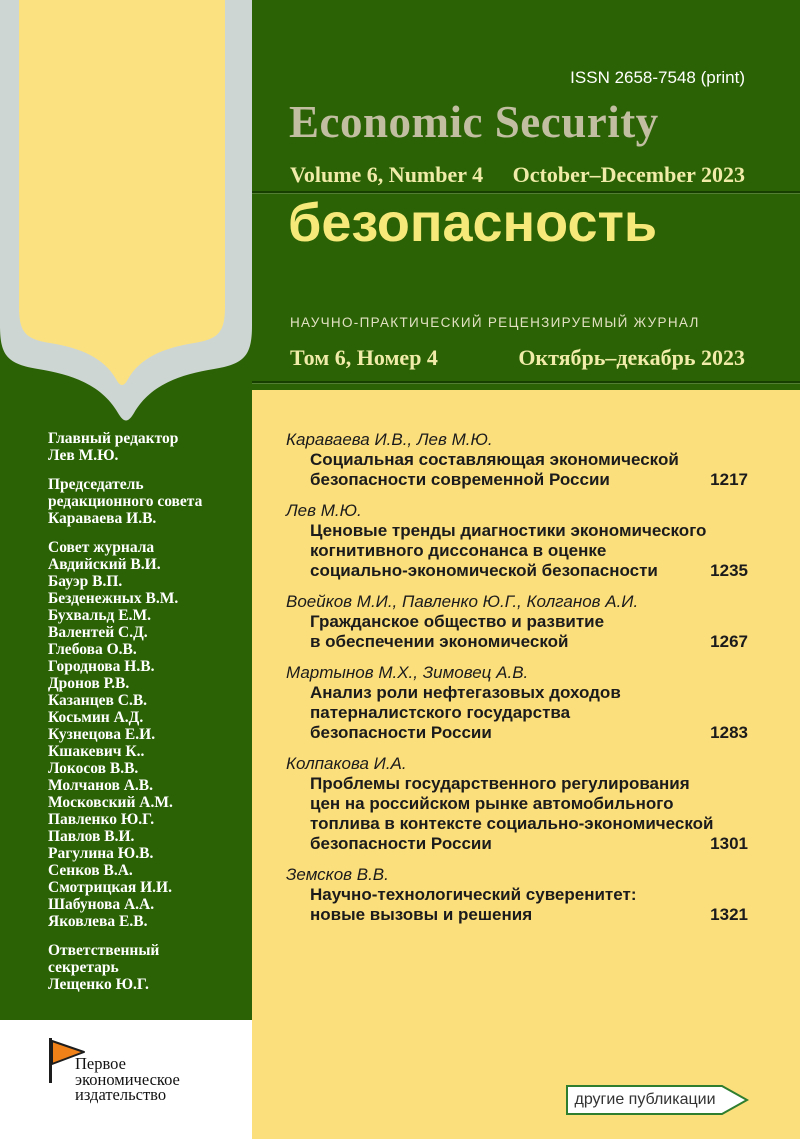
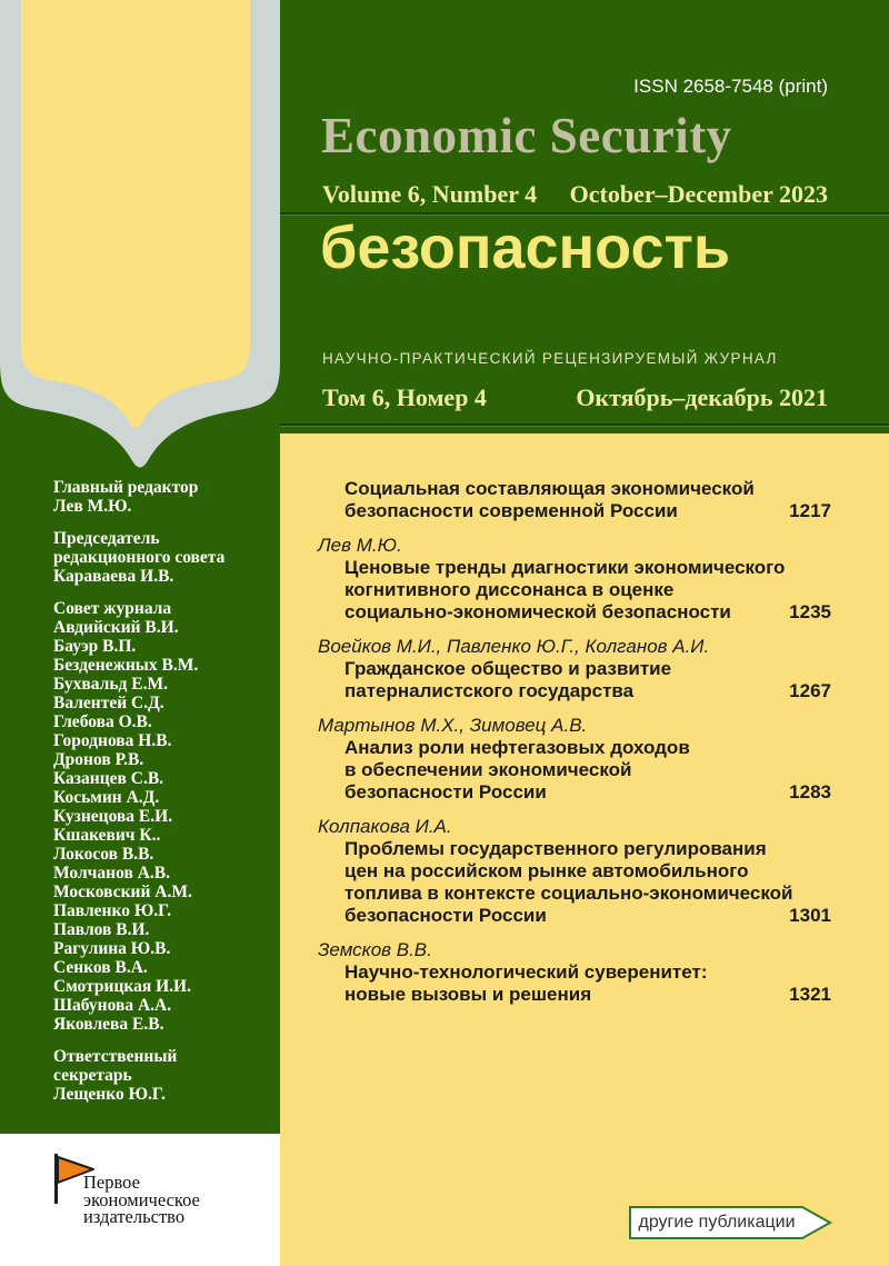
  Главный редактор
  Лев М.Ю.
  Председатель редакционного совета
  Караваева И.В.
  Совет журнала
  Авдийский В.И.
  Бауэр В.П.
  Безденежных В.М.
  Бухвальд Е.М.
  Валентей С.Д.
  Глебова О.В.
  Городнова Н.В.
  Дронов Р.В.
  Казанцев С.В.
  Косьмин А.Д.
  Кузнецова Е.И.
  Кшакевич К..
  Локосов В.В.
  Молчанов А.В.
  Московский А.М.
  Павленко Ю.Г.
  Павлов В.И.
  Рагулина Ю.В.
  Сенков В.А.
  Смотрицкая И.И.
  Шабунова А.А.
  Яковлева Е.В.
  Ответственный секретарь
  Лещенко Ю.Г.
  Первое
  экономическое
  издательство
  ISSN 2658-7548 (print)
  Economic Security
  Volume 6, Number 4
  October–December 2023
  безопасность
  НАУЧНО-ПРАКТИЧЕСКИЙ РЕЦЕНЗИРУЕМЫЙ ЖУРНАЛ
  Том 6, Номер 4
- Октябрь–декабрь 2023
+ Октябрь–декабрь 2021
- Караваева И.В., Лев М.Ю.
  Социальная составляющая экономической
  безопасности современной России
  1217
  Лев М.Ю.
  Ценовые тренды диагностики экономического
  когнитивного диссонанса в оценке
  социально-экономической безопасности
  1235
  Воейков М.И., Павленко Ю.Г., Колганов А.И.
  Гражданское общество и развитие
- в обеспечении экономической
+ патерналистского государства
  1267
  Мартынов М.Х., Зимовец А.В.
  Анализ роли нефтегазовых доходов
- патерналистского государства
+ в обеспечении экономической
  безопасности России
  1283
  Колпакова И.А.
  Проблемы государственного регулирования
  цен на российском рынке автомобильного
  топлива в контексте социально-экономической
  безопасности России
  1301
  Земсков В.В.
  Научно-технологический суверенитет:
  новые вызовы и решения
  1321
  другие публикации
